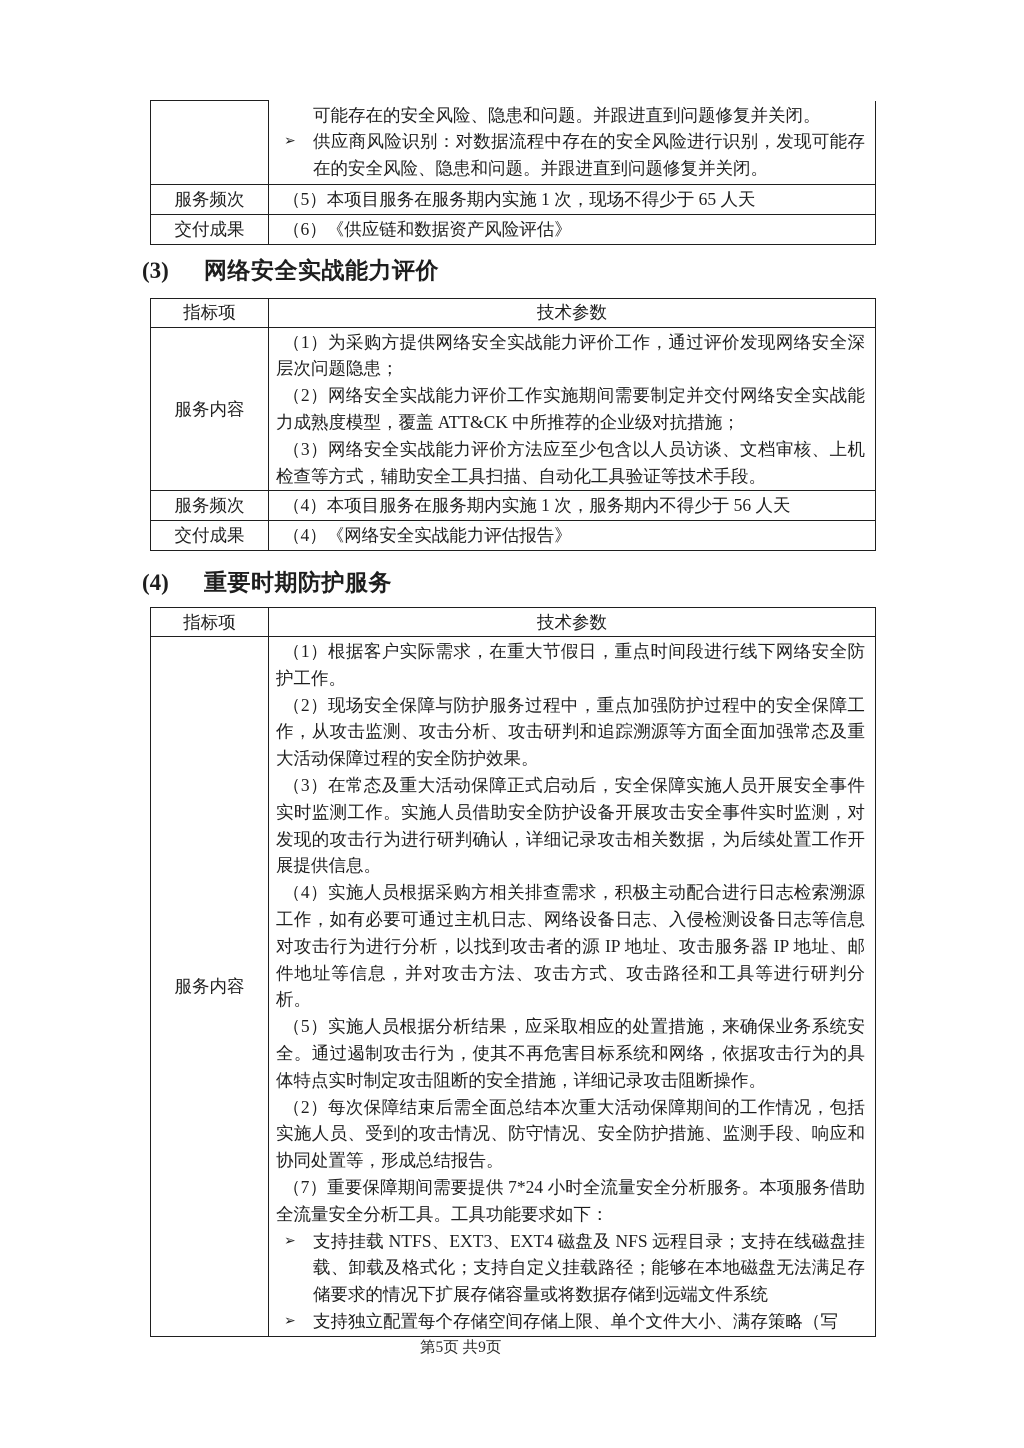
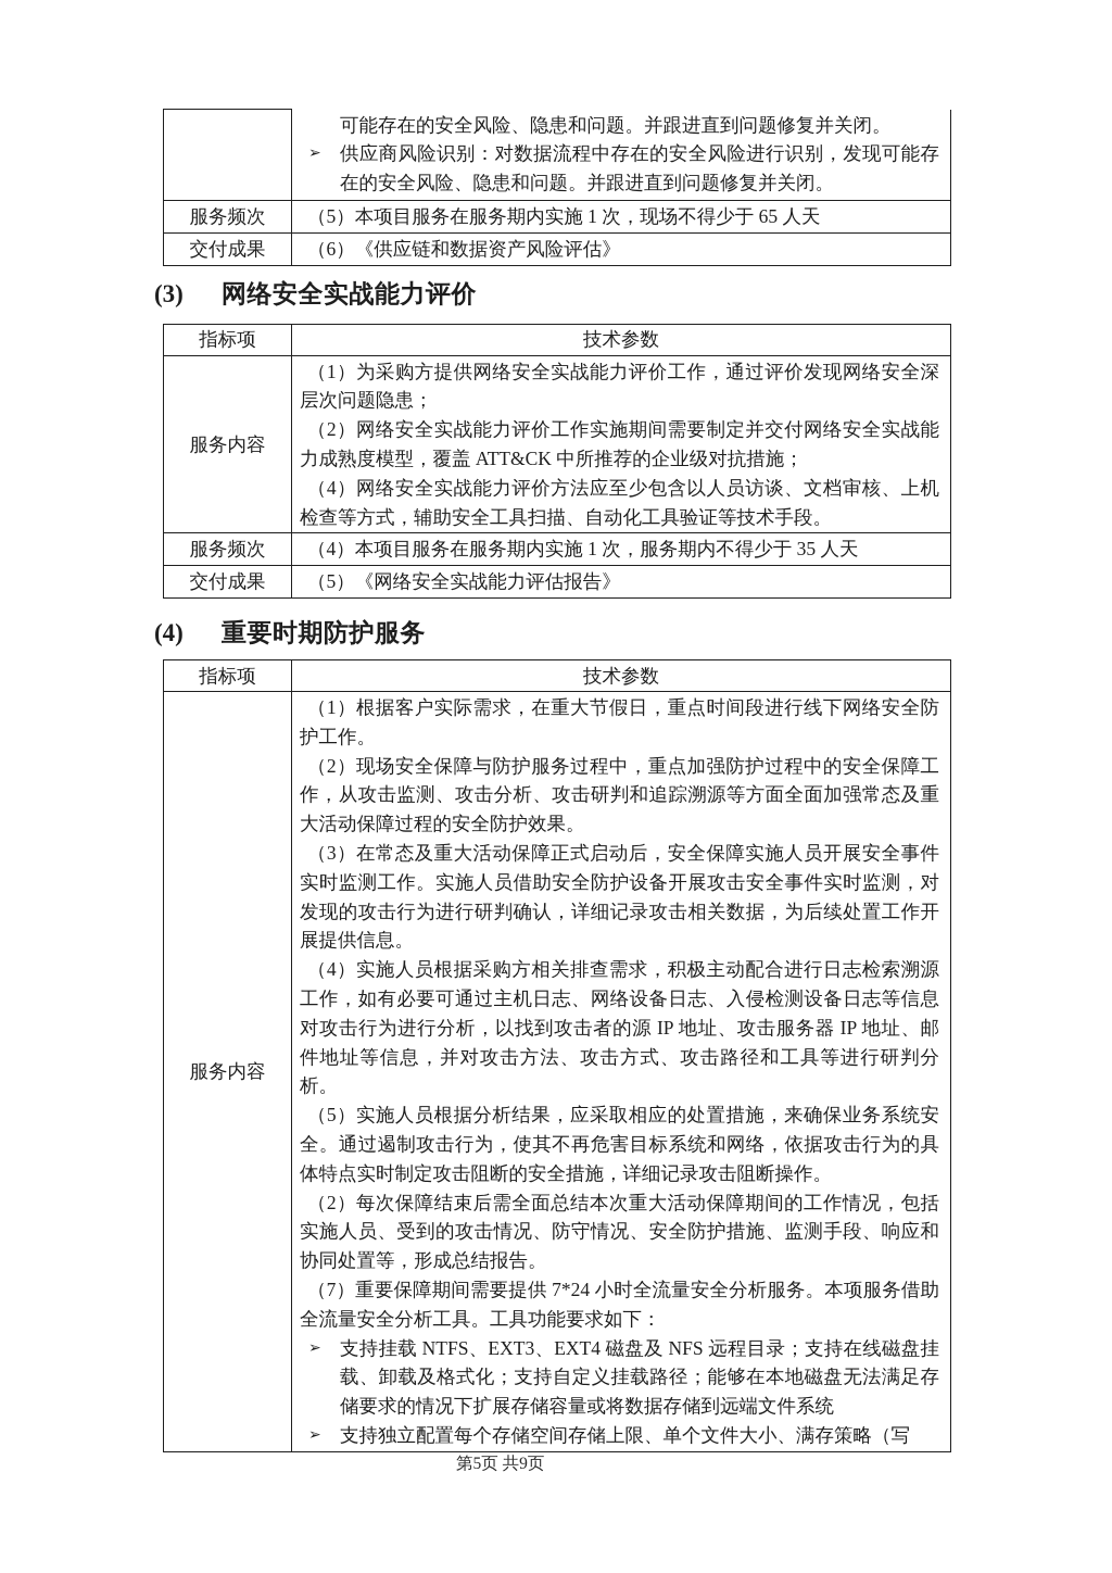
  	可能存在的安全风险、隐患和问题。并跟进直到问题修复并关闭。 ➢ 供应商风险识别：对数据流程中存在的安全风险进行识别，发现可能存在的安全风险、隐患和问题。并跟进直到问题修复并关闭。
  服务频次	（5）本项目服务在服务期内实施 1 次，现场不得少于 65 人天
  交付成果	（6）《供应链和数据资产风险评估》
  (3) 网络安全实战能力评价
  指标项	技术参数
- 服务内容	（1）为采购方提供网络安全实战能力评价工作，通过评价发现网络安全深层次问题隐患； （2）网络安全实战能力评价工作实施期间需要制定并交付网络安全实战能力成熟度模型，覆盖 ATT&CK 中所推荐的企业级对抗措施； （3）网络安全实战能力评价方法应至少包含以人员访谈、文档审核、上机检查等方式，辅助安全工具扫描、自动化工具验证等技术手段。
+ 服务内容	（1）为采购方提供网络安全实战能力评价工作，通过评价发现网络安全深层次问题隐患； （2）网络安全实战能力评价工作实施期间需要制定并交付网络安全实战能力成熟度模型，覆盖 ATT&CK 中所推荐的企业级对抗措施； （4）网络安全实战能力评价方法应至少包含以人员访谈、文档审核、上机检查等方式，辅助安全工具扫描、自动化工具验证等技术手段。
- 服务频次	（4）本项目服务在服务期内实施 1 次，服务期内不得少于 56 人天
+ 服务频次	（4）本项目服务在服务期内实施 1 次，服务期内不得少于 35 人天
- 交付成果	（4）《网络安全实战能力评估报告》
+ 交付成果	（5）《网络安全实战能力评估报告》
  (4) 重要时期防护服务
  指标项	技术参数
  服务内容	（1）根据客户实际需求，在重大节假日，重点时间段进行线下网络安全防护工作。 （2）现场安全保障与防护服务过程中，重点加强防护过程中的安全保障工作，从攻击监测、攻击分析、攻击研判和追踪溯源等方面全面加强常态及重大活动保障过程的安全防护效果。 （3）在常态及重大活动保障正式启动后，安全保障实施人员开展安全事件实时监测工作。实施人员借助安全防护设备开展攻击安全事件实时监测，对发现的攻击行为进行研判确认，详细记录攻击相关数据，为后续处置工作开展提供信息。 （4）实施人员根据采购方相关排查需求，积极主动配合进行日志检索溯源工作，如有必要可通过主机日志、网络设备日志、入侵检测设备日志等信息对攻击行为进行分析，以找到攻击者的源 IP 地址、攻击服务器 IP 地址、邮件地址等信息，并对攻击方法、攻击方式、攻击路径和工具等进行研判分析。 （5）实施人员根据分析结果，应采取相应的处置措施，来确保业务系统安全。通过遏制攻击行为，使其不再危害目标系统和网络，依据攻击行为的具体特点实时制定攻击阻断的安全措施，详细记录攻击阻断操作。 （2）每次保障结束后需全面总结本次重大活动保障期间的工作情况，包括实施人员、受到的攻击情况、防守情况、安全防护措施、监测手段、响应和协同处置等，形成总结报告。 （7）重要保障期间需要提供 7*24 小时全流量安全分析服务。本项服务借助全流量安全分析工具。工具功能要求如下： ➢ 支持挂载 NTFS、EXT3、EXT4 磁盘及 NFS 远程目录；支持在线磁盘挂载、卸载及格式化；支持自定义挂载路径；能够在本地磁盘无法满足存储要求的情况下扩展存储容量或将数据存储到远端文件系统 ➢ 支持独立配置每个存储空间存储上限、单个文件大小、满存策略（写
  第5页 共9页
